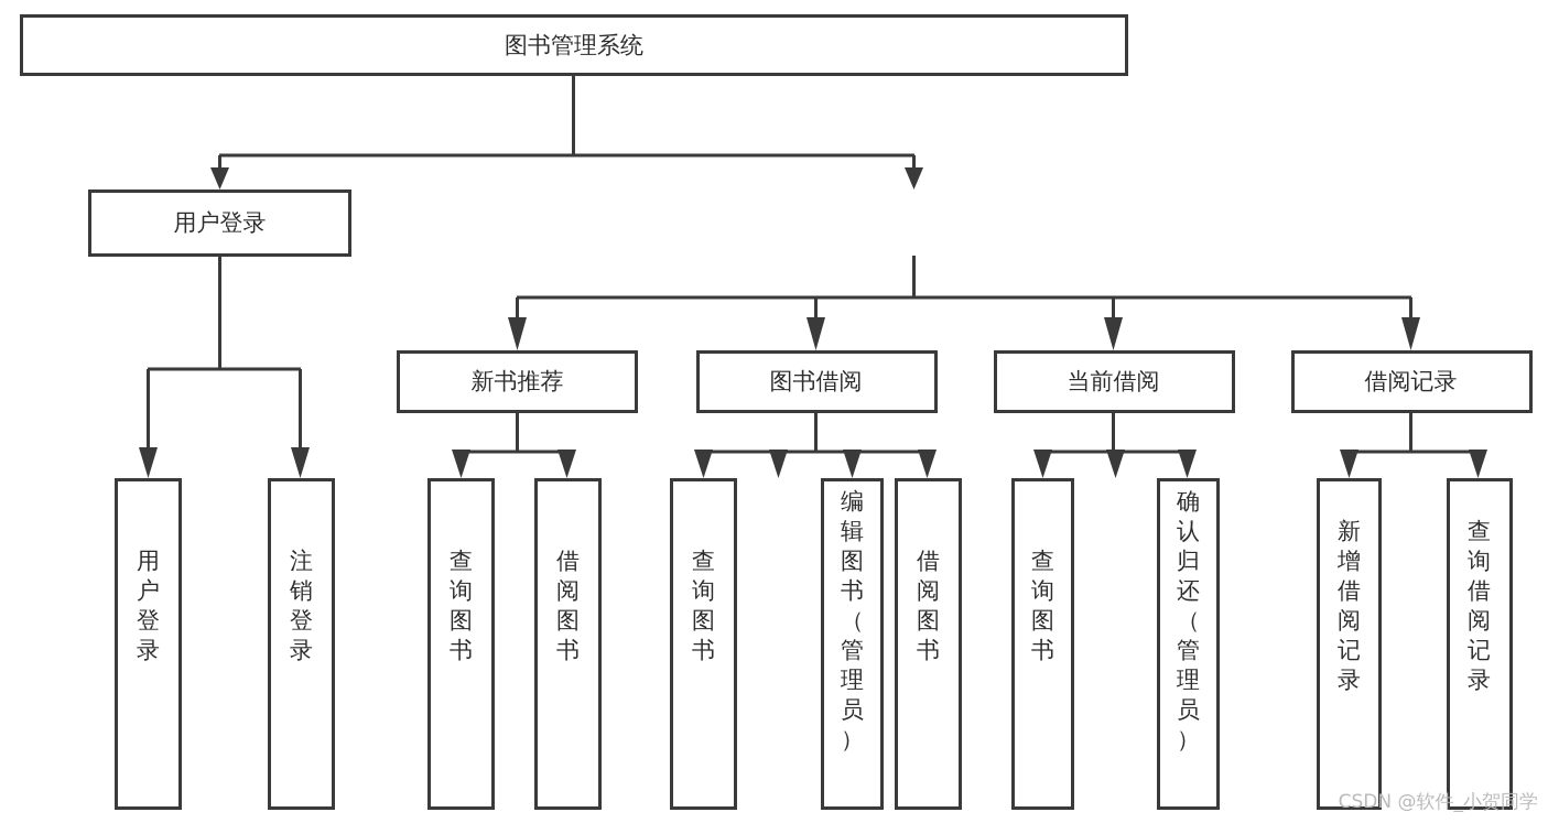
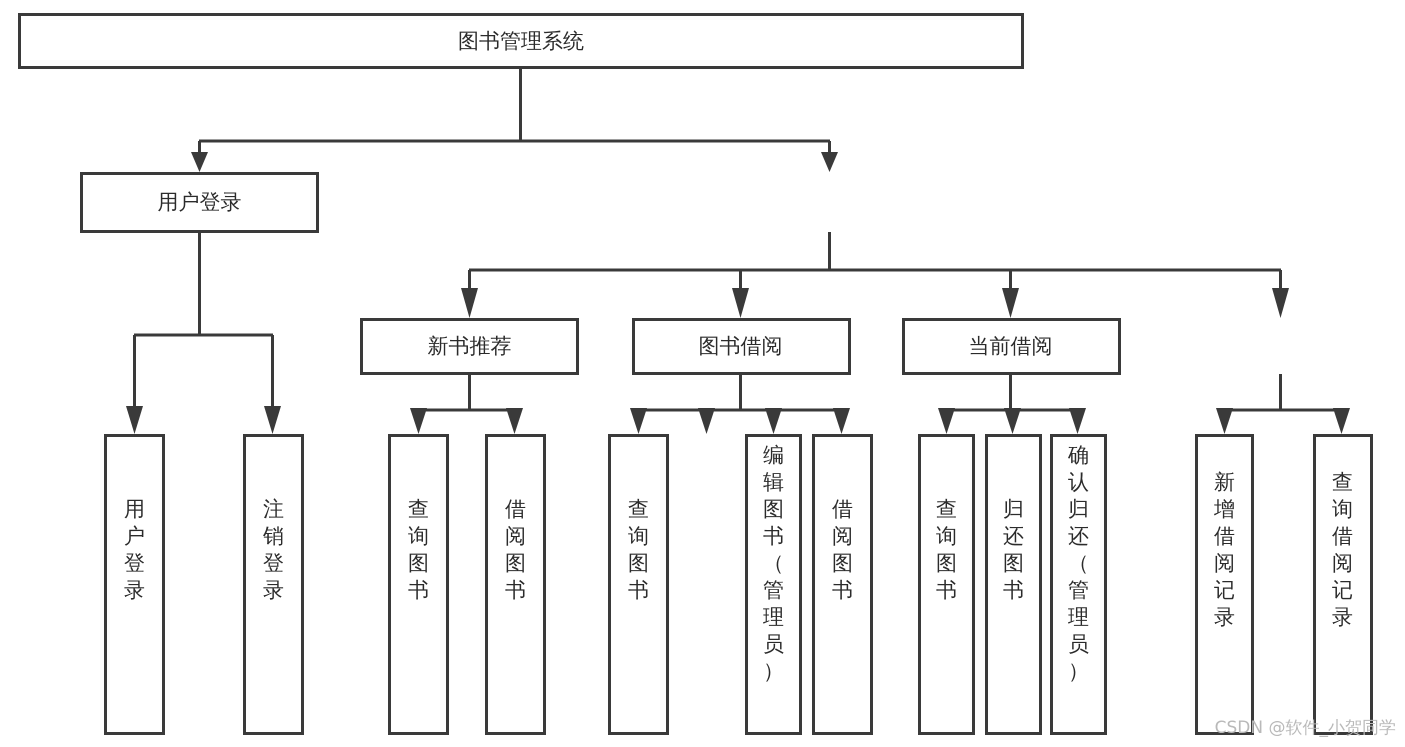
  图书管理系统
  用户登录
  新书推荐
  图书借阅
  当前借阅
- 借阅记录
  用户登录
  注销登录
  查询图书
  借阅图书
  查询图书
  编辑图书（管理员）
  借阅图书
  查询图书
+ 归还图书
  确认归还（管理员）
  新增借阅记录
  查询借阅记录
  CSDN @软件_小贺同学
